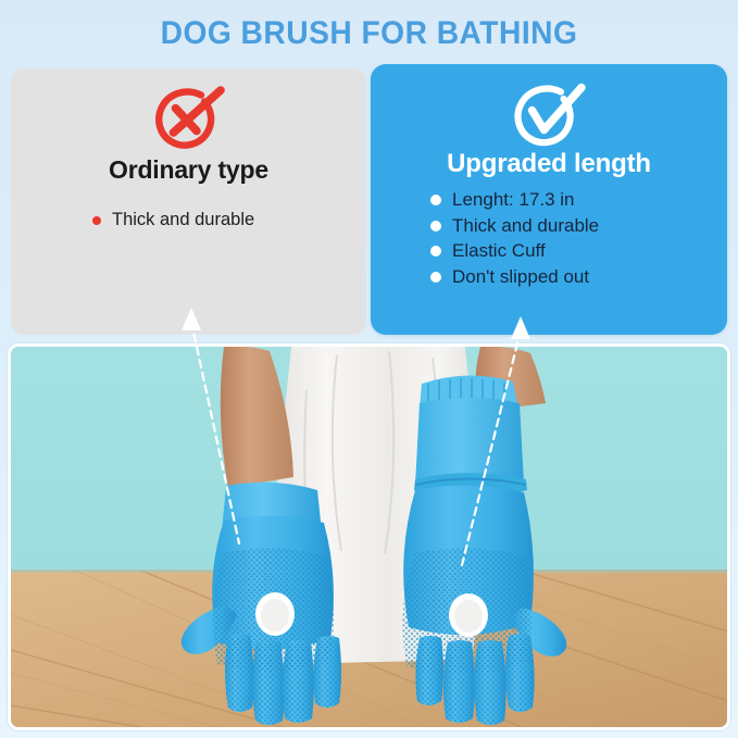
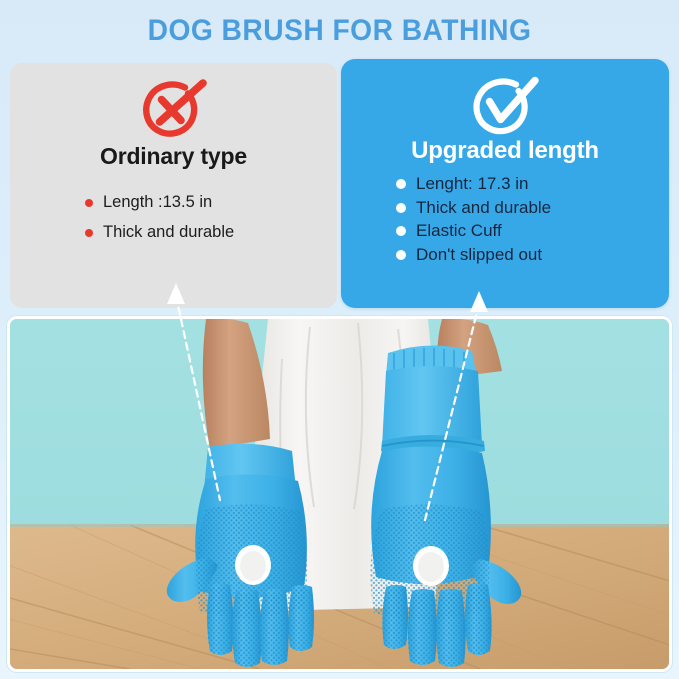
  DOG BRUSH FOR BATHING
  Ordinary type
+ Length :13.5 in
  Thick and durable
  Upgraded length
  Lenght: 17.3 in
  Thick and durable
  Elastic Cuff
  Don't slipped out
